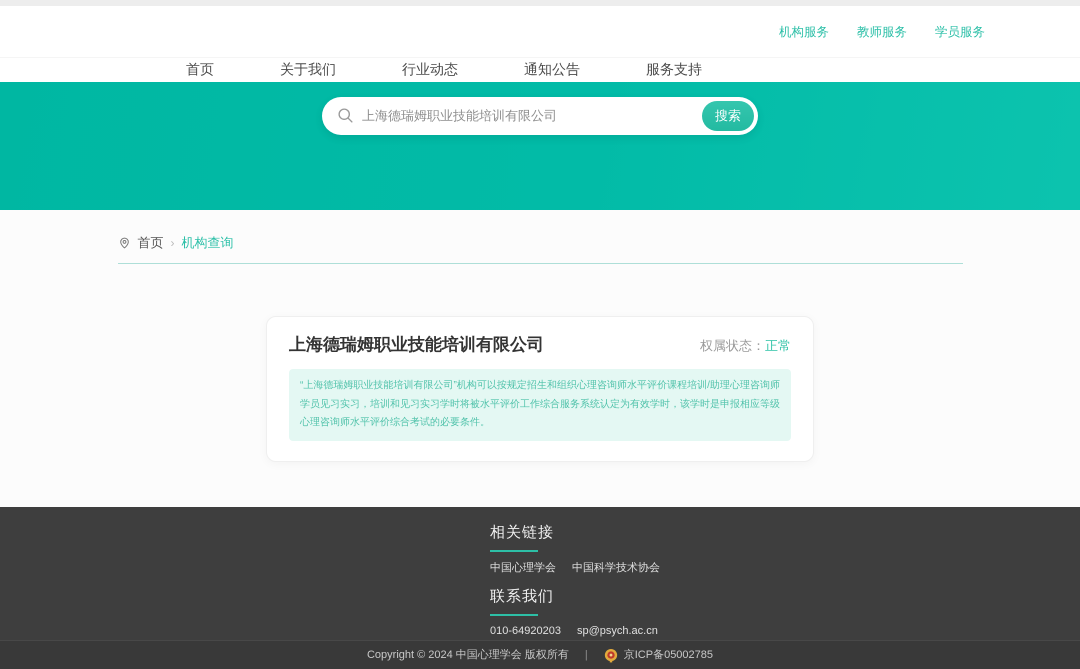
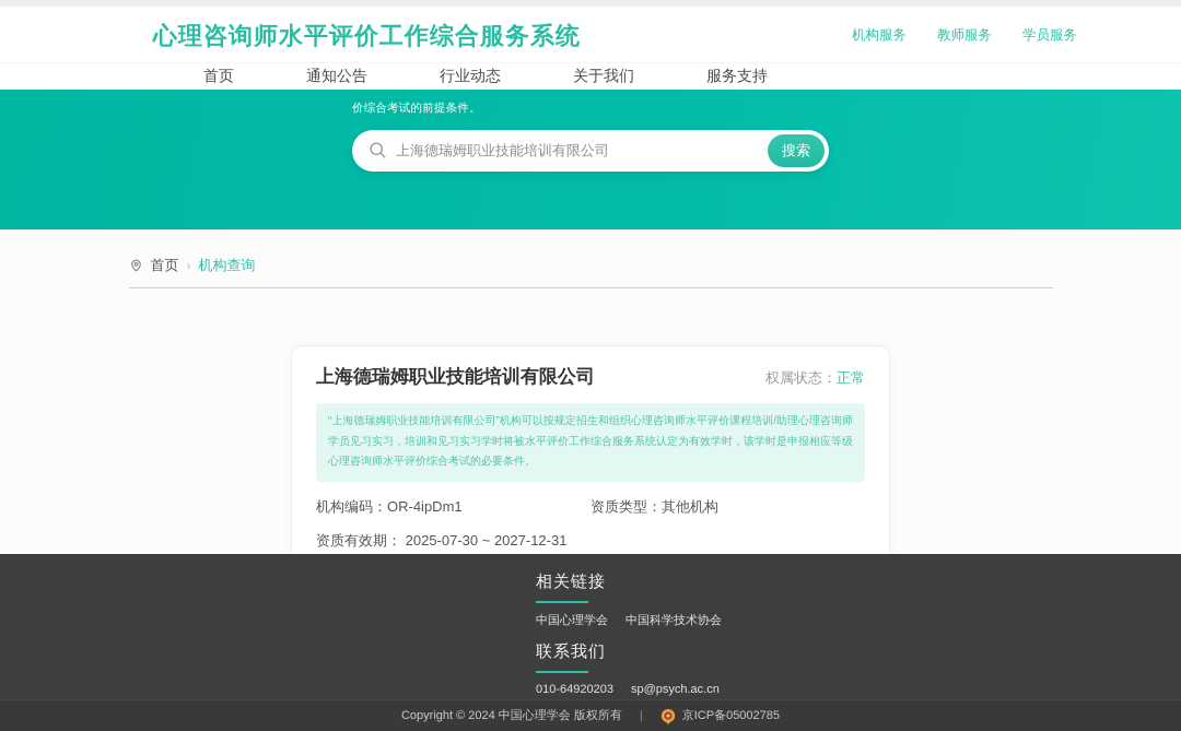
+ 心理咨询师水平评价工作综合服务系统
  机构服务
  教师服务
  学员服务
  首页
- 关于我们
+ 通知公告
  行业动态
- 通知公告
+ 关于我们
  服务支持
+ 价综合考试的前提条件。
  上海德瑞姆职业技能培训有限公司
  搜索
  首页
  ›
  机构查询
  上海德瑞姆职业技能培训有限公司
  权属状态：正常
  “上海德瑞姆职业技能培训有限公司”机构可以按规定招生和组织心理咨询师水平评价课程培训/助理心理咨询师学员见习实习，培训和见习实习学时将被水平评价工作综合服务系统认定为有效学时，该学时是申报相应等级心理咨询师水平评价综合考试的必要条件。
+ 机构编码：OR-4ipDm1
+ 资质类型：其他机构
+ 资质有效期： 2025-07-30 ~ 2027-12-31
  相关链接
  中国心理学会
  中国科学技术协会
  联系我们
  010-64920203
  sp@psych.ac.cn
  Copyright © 2024 中国心理学会 版权所有
  |
  京ICP备05002785
